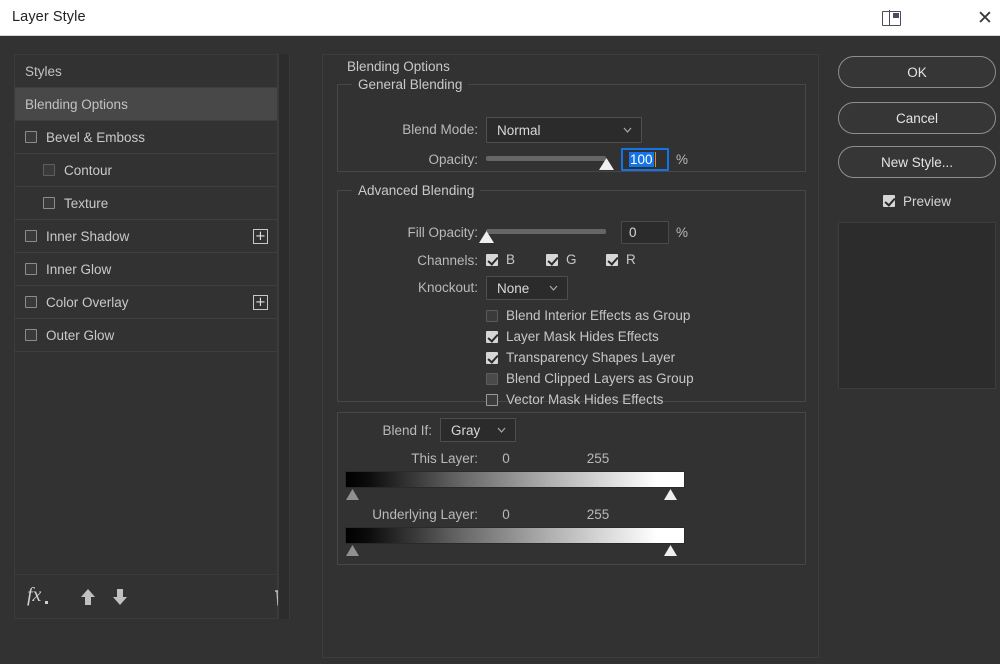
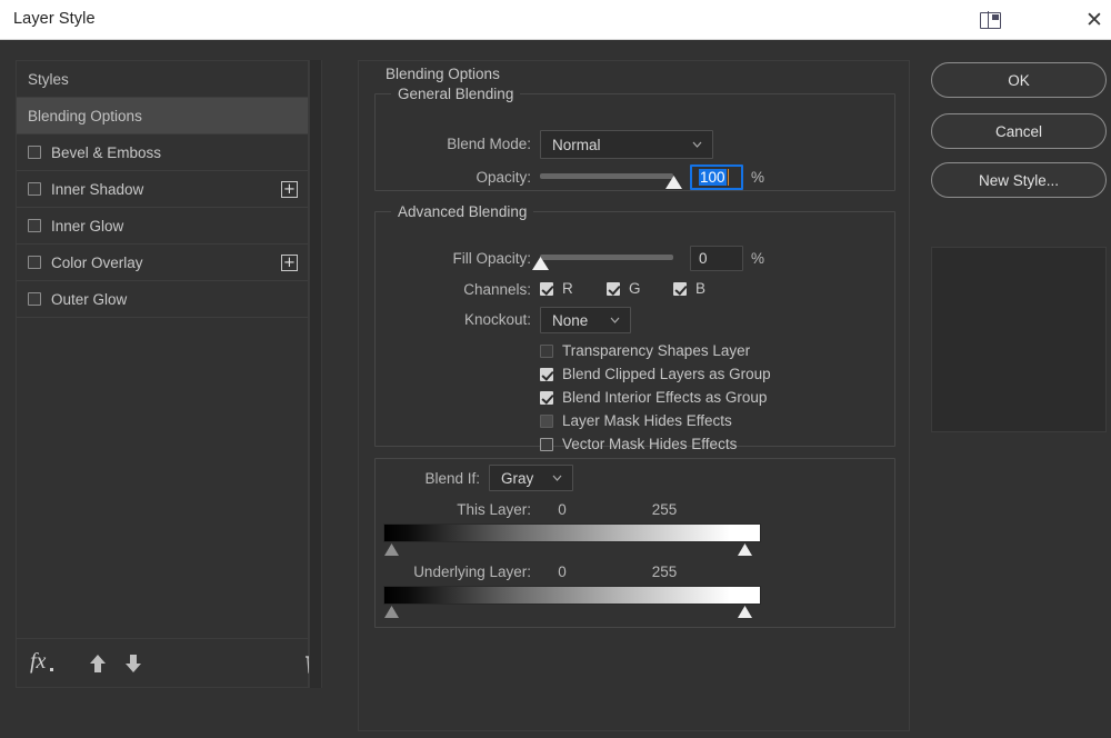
  Layer Style
  ✕
  Styles
  Blending Options
  Bevel & Emboss
- Contour
- Texture
  Inner Shadow
  +
  Inner Glow
  Color Overlay
  +
  Outer Glow
  fx
  Blending Options
  General Blending
  Blend Mode:
  Normal
  Opacity:
  100
  %
  Advanced Blending
  Fill Opacity:
  0
  %
  Channels:
- B
+ R
  G
- R
+ B
  Knockout:
  None
- Blend Interior Effects as Group
+ Transparency Shapes Layer
- Layer Mask Hides Effects
+ Blend Clipped Layers as Group
- Transparency Shapes Layer
+ Blend Interior Effects as Group
- Blend Clipped Layers as Group
+ Layer Mask Hides Effects
  Vector Mask Hides Effects
  Blend If:
  Gray
  This Layer:
  0
  255
  Underlying Layer:
  0
  255
  OK
  Cancel
  New Style...
- Preview
